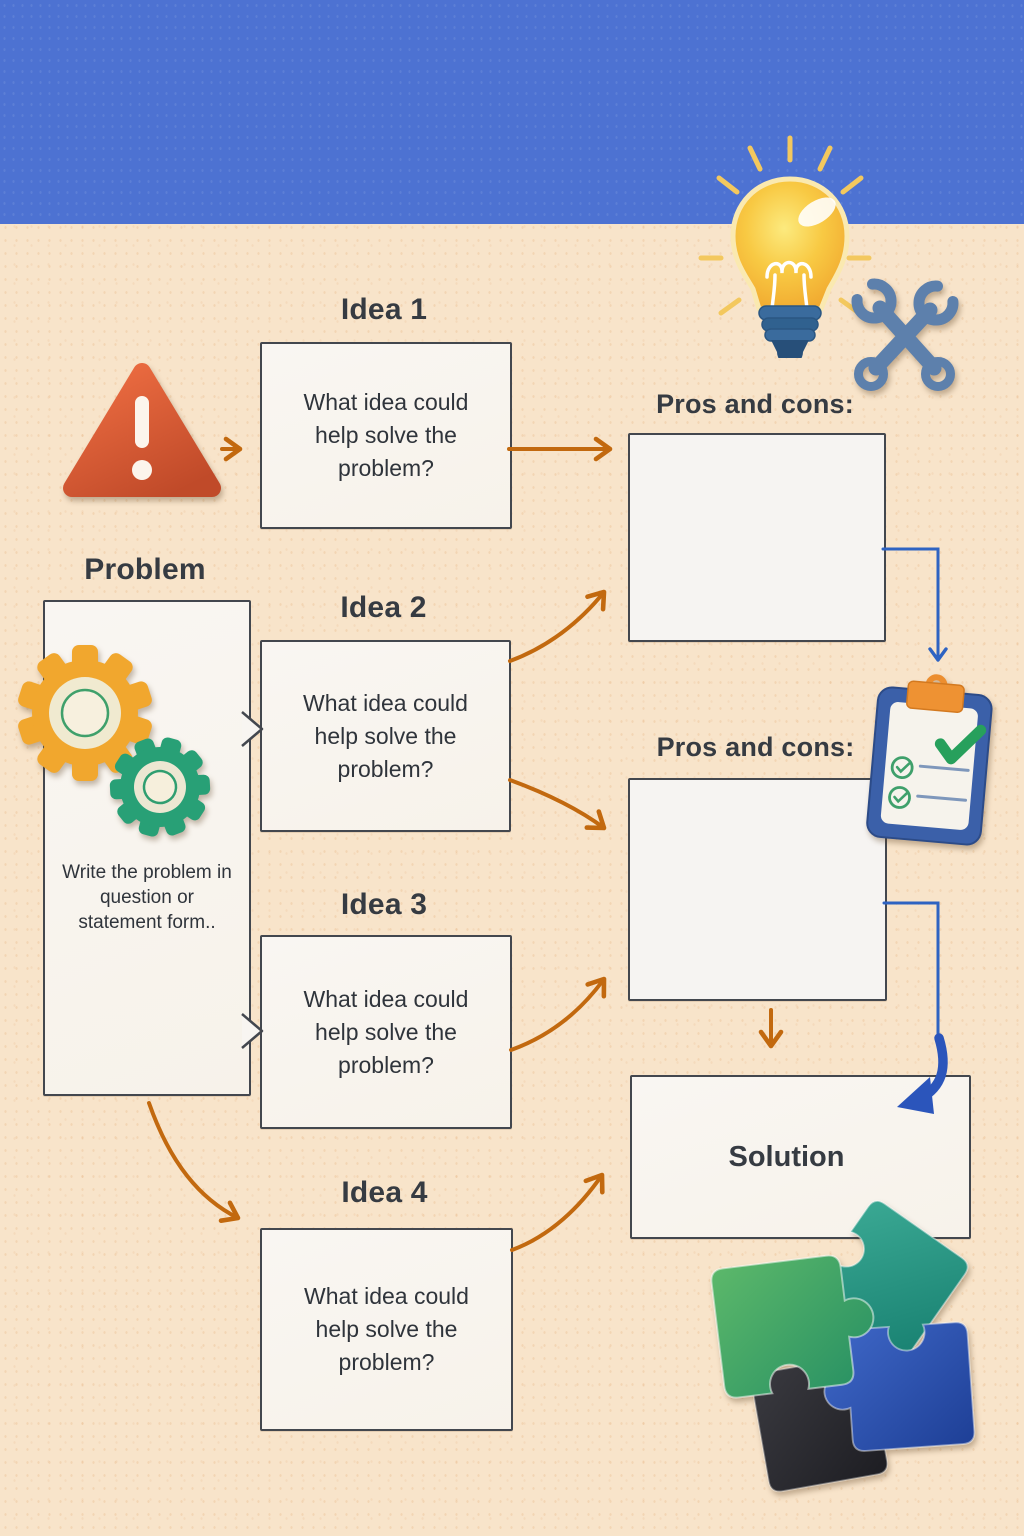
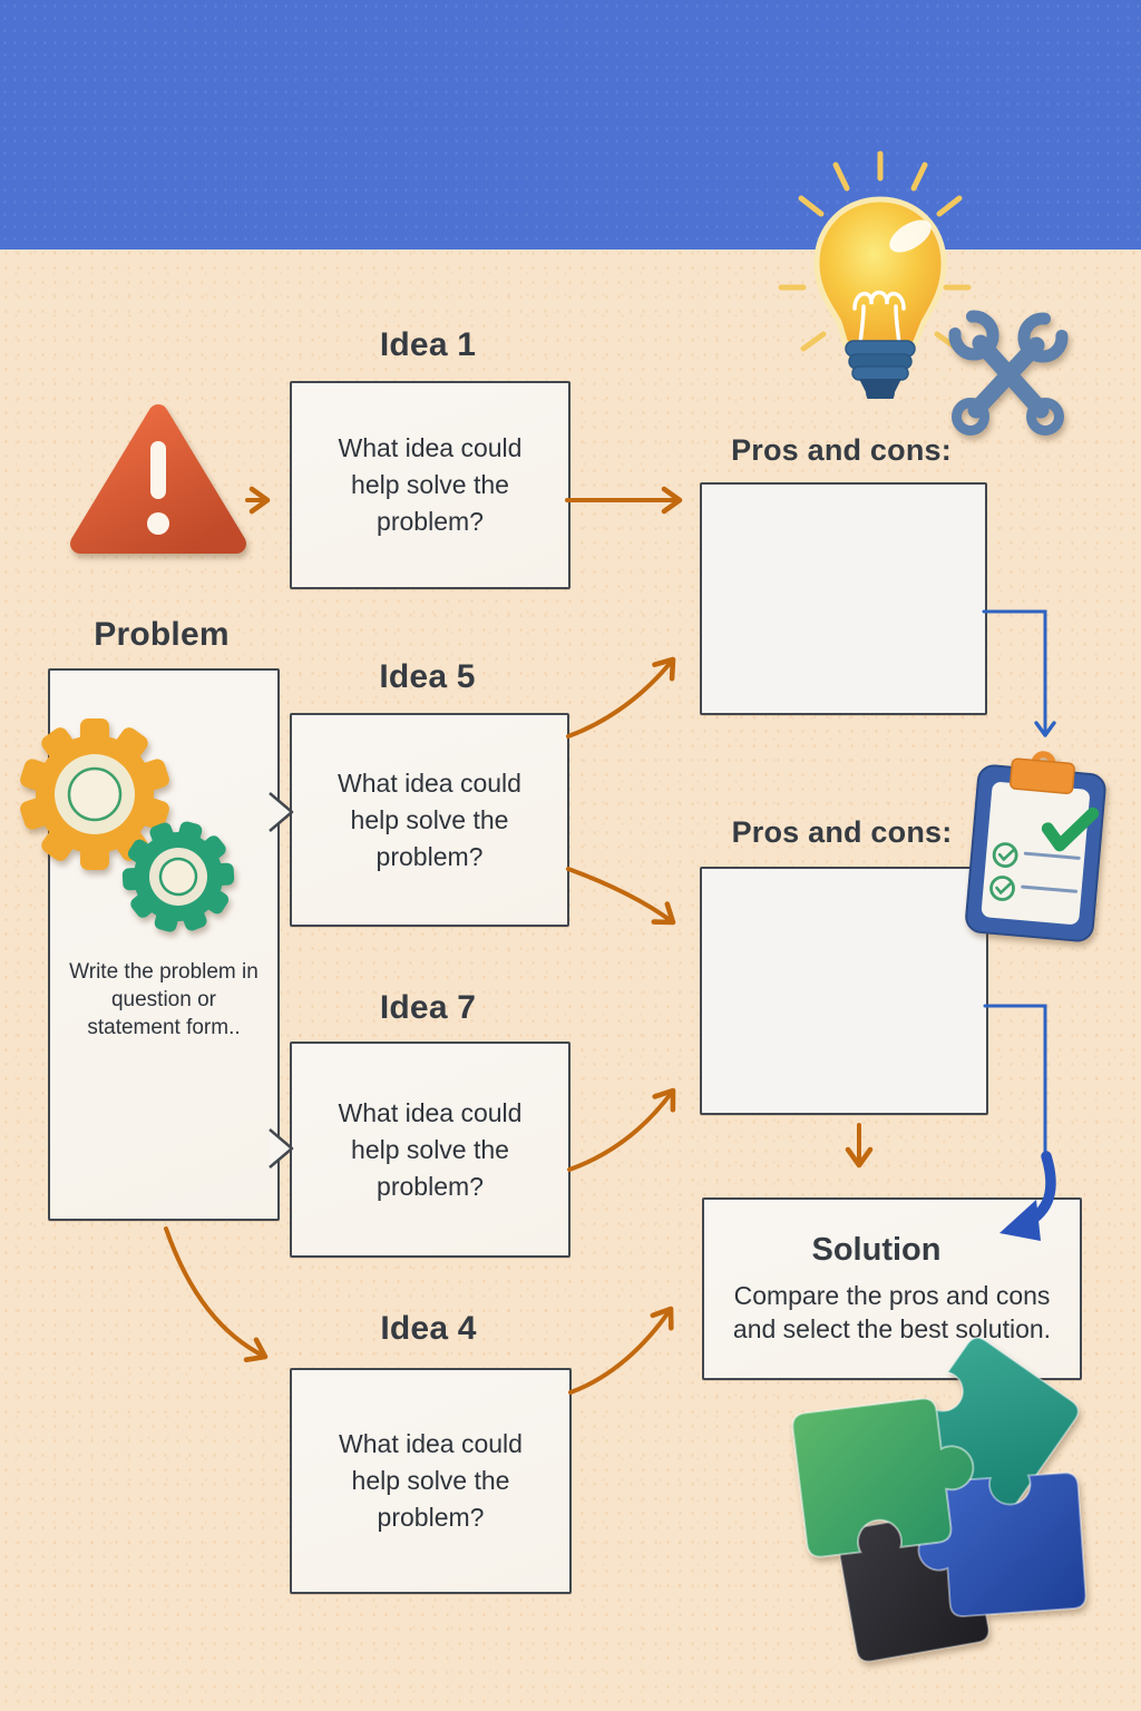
  Idea 1
- Idea 2
+ Idea 5
- Idea 3
+ Idea 7
  Idea 4
  Problem
  Pros and cons:
  Pros and cons:
  What idea could help solve the problem?
  What idea could help solve the problem?
  What idea could help solve the problem?
  What idea could help solve the problem?
  Write the problem in question or statement form..
  Solution
+ Compare the pros and cons and select the best solution.
